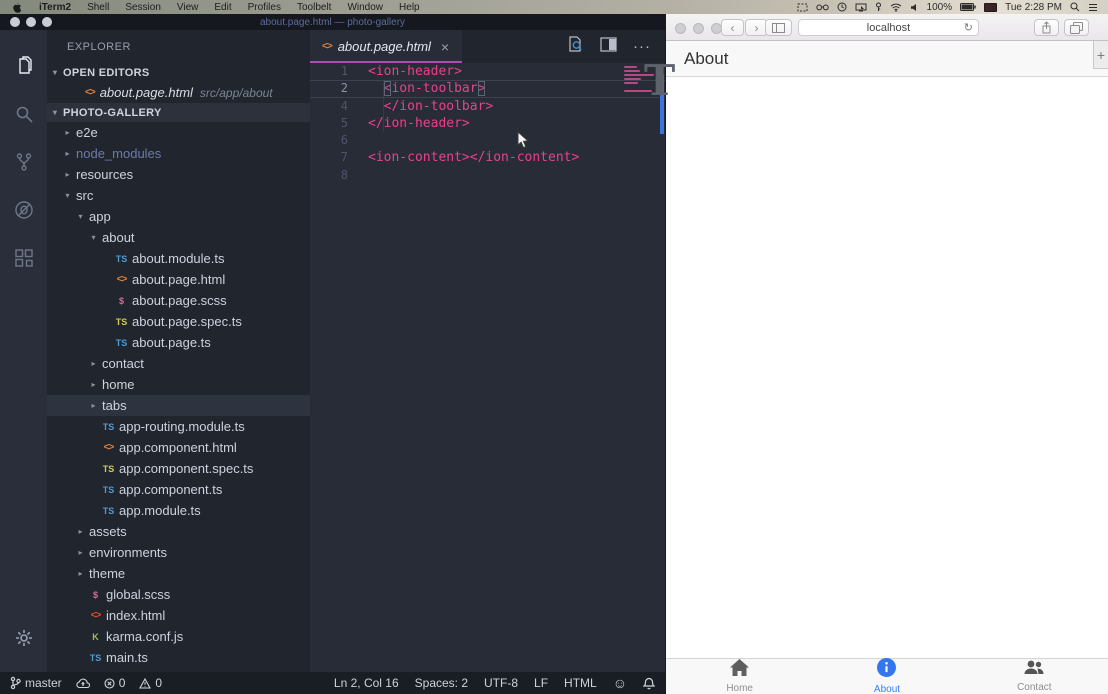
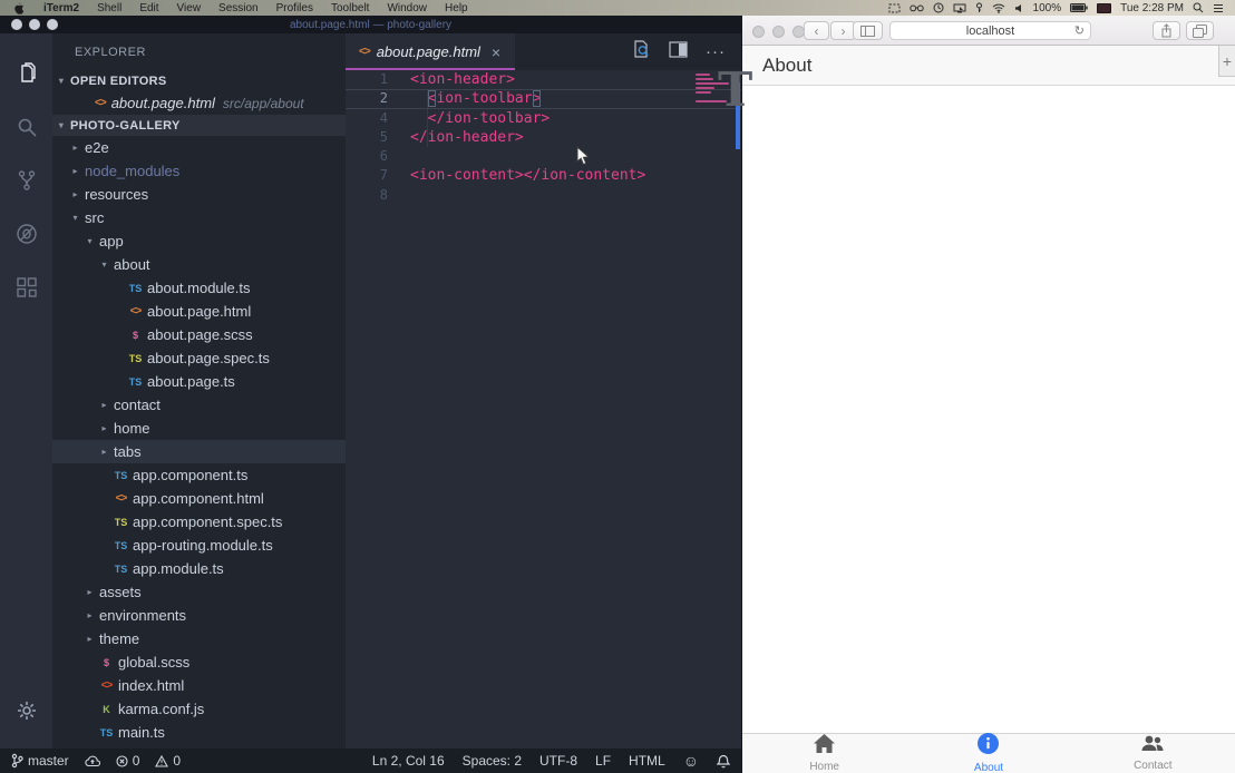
  iTerm2
  Shell
- Session
+ Edit
  View
- Edit
+ Session
  Profiles
  Toolbelt
  Window
  Help
  100%
  Tue 2:28 PM
  about.page.html — photo-gallery
  EXPLORER
  ▾
  OPEN EDITORS
  <>
  about.page.html
  src/app/about
  ▾
  PHOTO-GALLERY
  ▸
  e2e
  ▸
  node_modules
  ▸
  resources
  ▾
  src
  ▾
  app
  ▾
  about
  TS
  about.module.ts
  <>
  about.page.html
  $
  about.page.scss
  TS
  about.page.spec.ts
  TS
  about.page.ts
  ▸
  contact
  ▸
  home
  ▸
  tabs
  TS
- app-routing.module.ts
+ app.component.ts
  <>
  app.component.html
  TS
  app.component.spec.ts
  TS
- app.component.ts
+ app-routing.module.ts
  TS
  app.module.ts
  ▸
  assets
  ▸
  environments
  ▸
  theme
  $
  global.scss
  <>
  index.html
  K
  karma.conf.js
  TS
  main.ts
  <>
  about.page.html
  ×
  ···
  1
  <ion-header>
  2
  <ion-toolbar>
  4
  </ion-toolbar>
  5
  </ion-header>
  6
  7
  <ion-content></ion-content>
  8
  master
  0
  0
  Ln 2, Col 16
  Spaces: 2
  UTF-8
  LF
  HTML
  ☺
  ‹
  ›
  localhost
  ↻
  About
  +
  Home
  About
  Contact
  T
